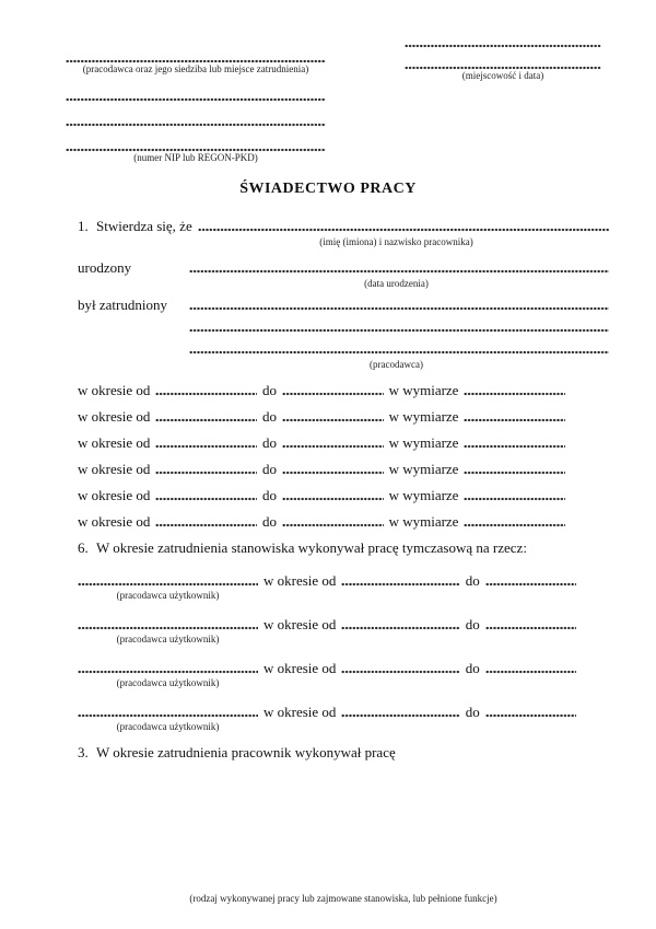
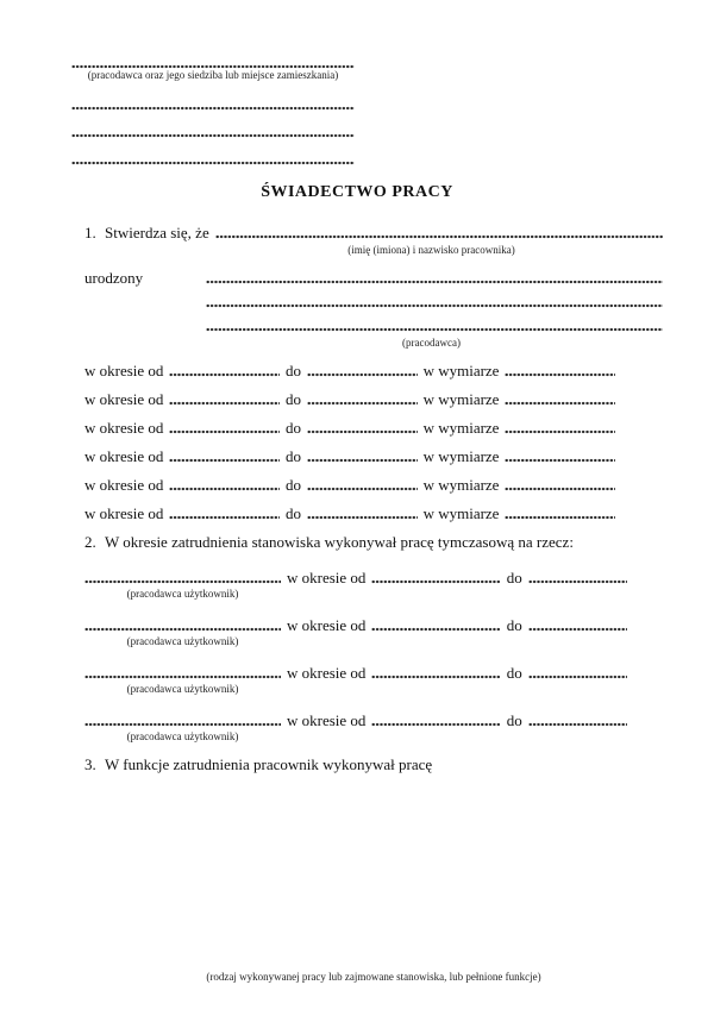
- (pracodawca oraz jego siedziba lub miejsce zatrudnienia)
+ (pracodawca oraz jego siedziba lub miejsce zamieszkania)
- (numer NIP lub REGON-PKD)
- (miejscowość i data)
  ŚWIADECTWO PRACY
  1.
  Stwierdza się, że
  (imię (imiona) i nazwisko pracownika)
  urodzony
- (data urodzenia)
- był zatrudniony
  (pracodawca)
  w okresie od
  do
  w wymiarze
  w okresie od
  do
  w wymiarze
  w okresie od
  do
  w wymiarze
  w okresie od
  do
  w wymiarze
  w okresie od
  do
  w wymiarze
  w okresie od
  do
  w wymiarze
- 6.
+ 2.
  W okresie zatrudnienia stanowiska wykonywał pracę tymczasową na rzecz:
  (pracodawca użytkownik)
  w okresie od
  do
  (pracodawca użytkownik)
  w okresie od
  do
  (pracodawca użytkownik)
  w okresie od
  do
  (pracodawca użytkownik)
  w okresie od
  do
  3.
- W okresie zatrudnienia pracownik wykonywał pracę
+ W funkcje zatrudnienia pracownik wykonywał pracę
  (rodzaj wykonywanej pracy lub zajmowane stanowiska, lub pełnione funkcje)
